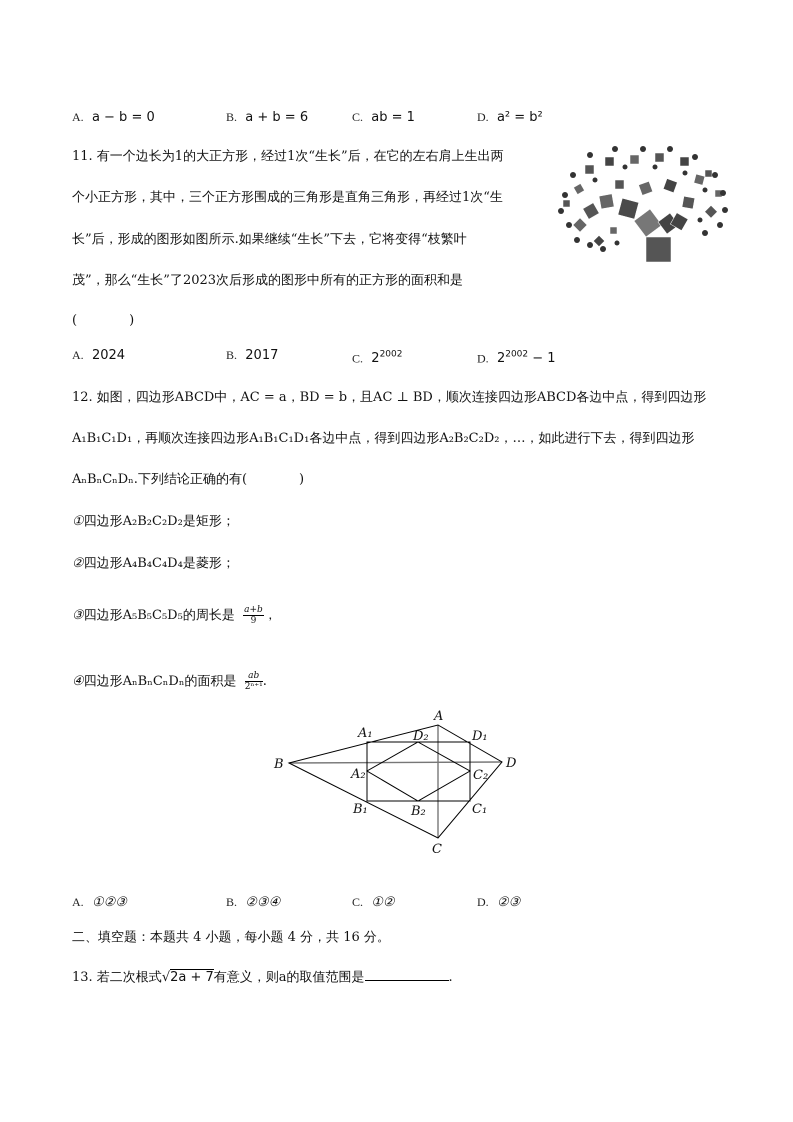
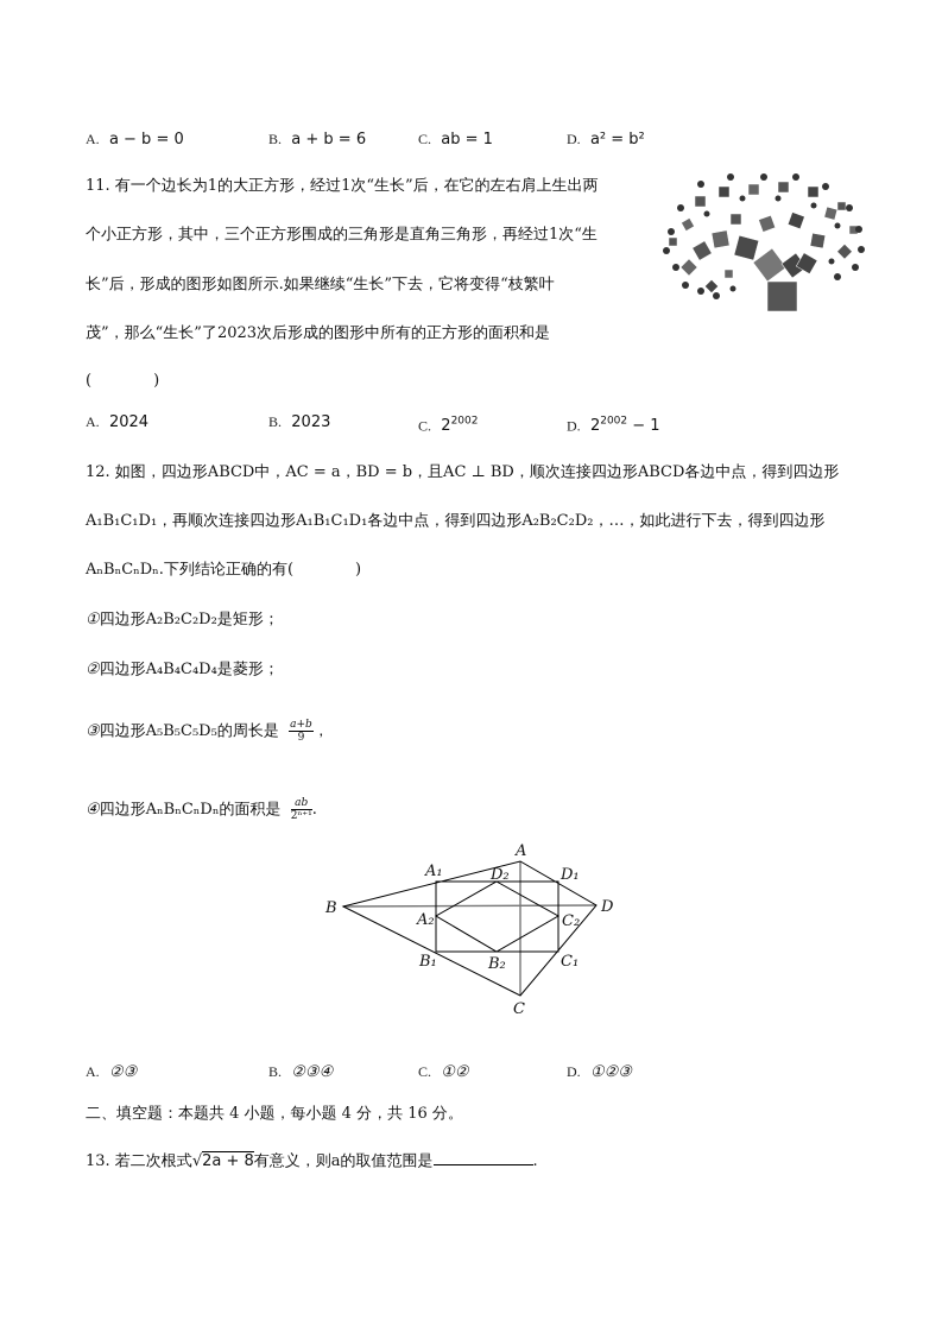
  A. a − b = 0
  B. a + b = 6
  C. ab = 1
  D. a² = b²
  11. 有一个边长为1的大正方形，经过1次“生长”后，在它的左右肩上生出两
  个小正方形，其中，三个正方形围成的三角形是直角三角形，再经过1次“生
  长”后，形成的图形如图所示.如果继续“生长”下去，它将变得“枝繁叶
  茂”，那么“生长”了2023次后形成的图形中所有的正方形的面积和是
  ( )
  A. 2024
- B. 2017
+ B. 2023
  C. 22002
  D. 22002 − 1
  12. 如图，四边形ABCD中，AC = a，BD = b，且AC ⊥ BD，顺次连接四边形ABCD各边中点，得到四边形
  A₁B₁C₁D₁，再顺次连接四边形A₁B₁C₁D₁各边中点，得到四边形A₂B₂C₂D₂，…，如此进行下去，得到四边形
  AₙBₙCₙDₙ.下列结论正确的有( )
  ①四边形A₂B₂C₂D₂是矩形；
  ②四边形A₄B₄C₄D₄是菱形；
  ③四边形A₅B₅C₅D₅的周长是
  a+b
  9
  ，
  ④四边形AₙBₙCₙDₙ的面积是
  ab
  2ⁿ⁺¹
  .
  A
  B
  D
  C
  A₁
  D₂
  D₁
  A₂
  C₂
  B₁
  B₂
  C₁
- A. ①②③
+ A. ②③
  B. ②③④
  C. ①②
- D. ②③
+ D. ①②③
  二、填空题：本题共 4 小题，每小题 4 分，共 16 分。
- 13. 若二次根式√2a + 7有意义，则a的取值范围是 .
+ 13. 若二次根式√2a + 8有意义，则a的取值范围是 .
